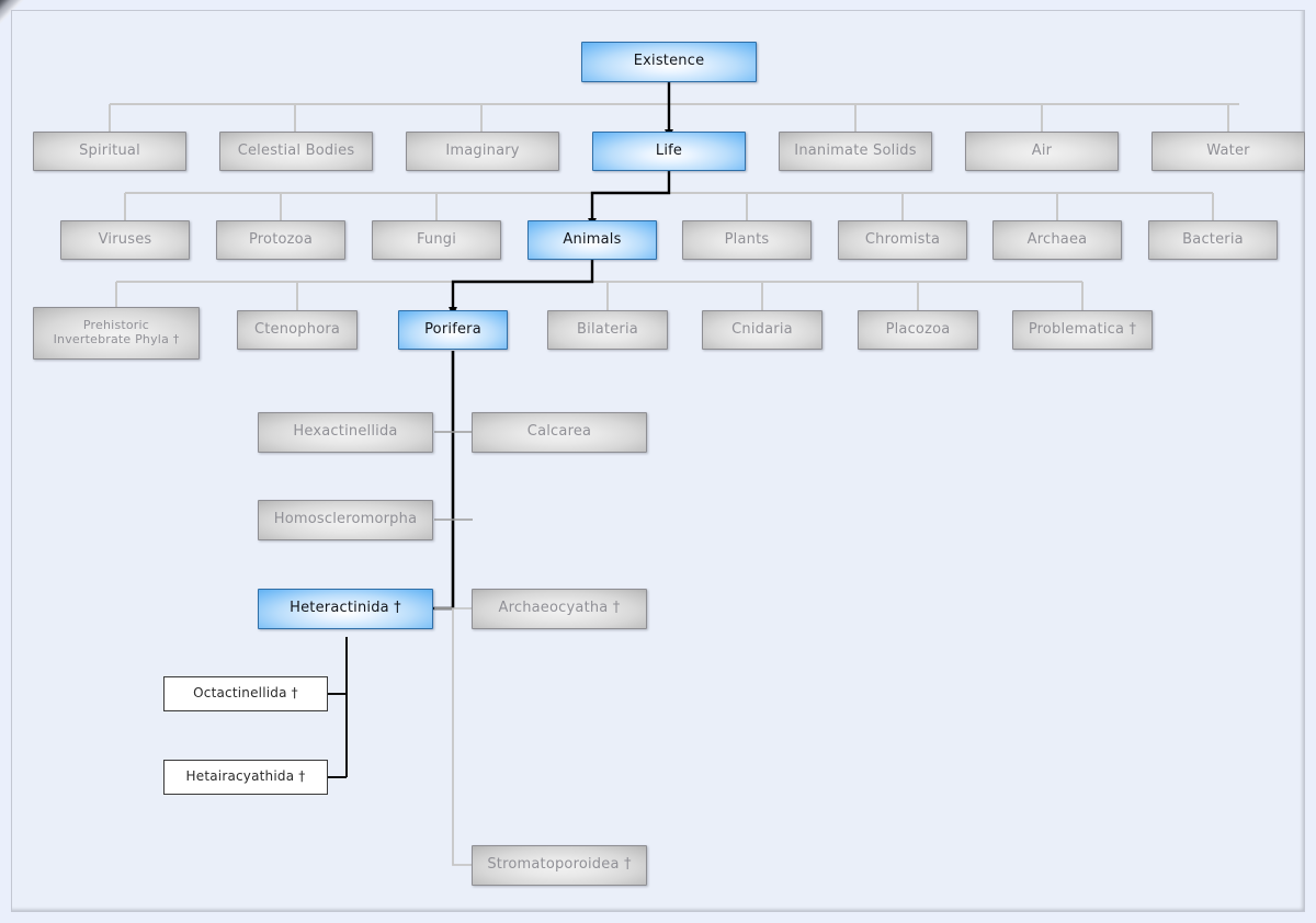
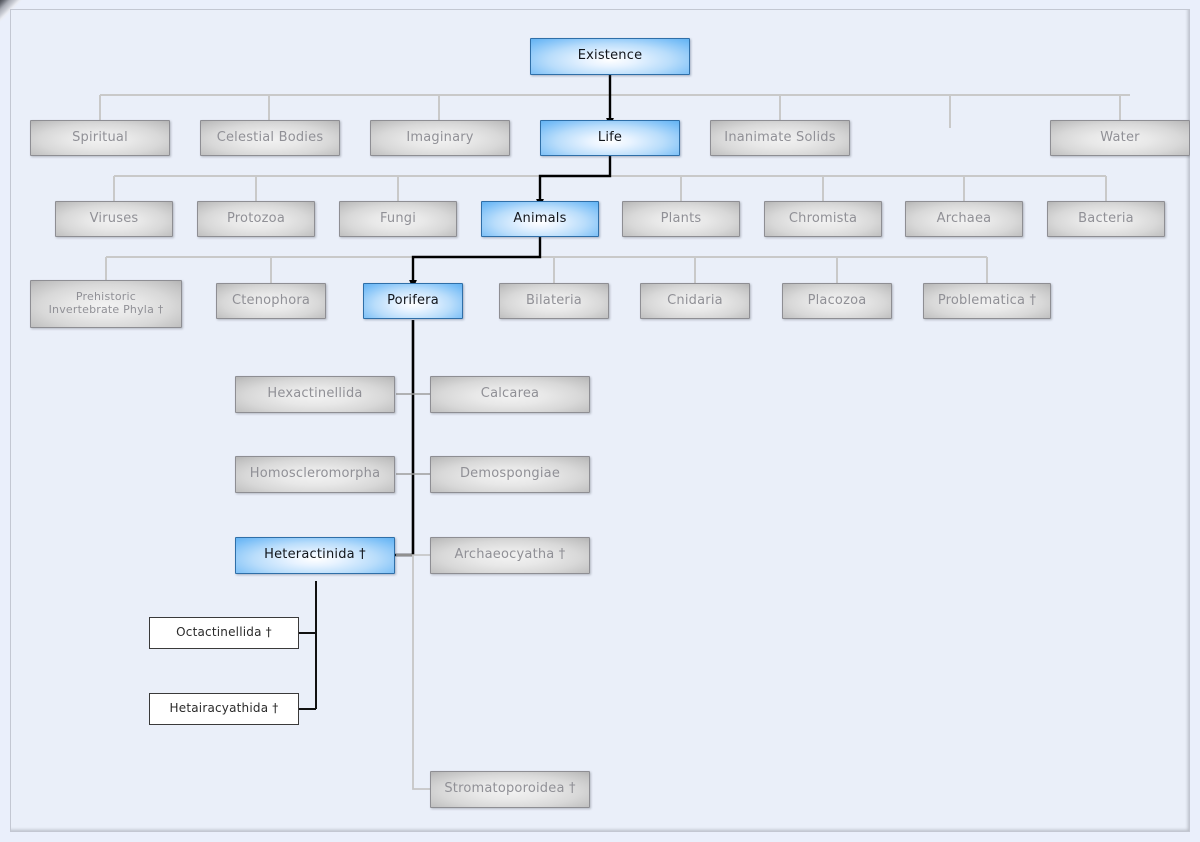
  Existence
  Spiritual
  Celestial Bodies
  Imaginary
  Life
  Inanimate Solids
- Air
  Water
  Viruses
  Protozoa
  Fungi
  Animals
  Plants
  Chromista
  Archaea
  Bacteria
  Prehistoric
  Invertebrate Phyla †
  Ctenophora
  Porifera
  Bilateria
  Cnidaria
  Placozoa
  Problematica †
  Hexactinellida
  Calcarea
  Homoscleromorpha
+ Demospongiae
  Heteractinida †
  Archaeocyatha †
  Stromatoporoidea †
  Octactinellida †
  Hetairacyathida †
